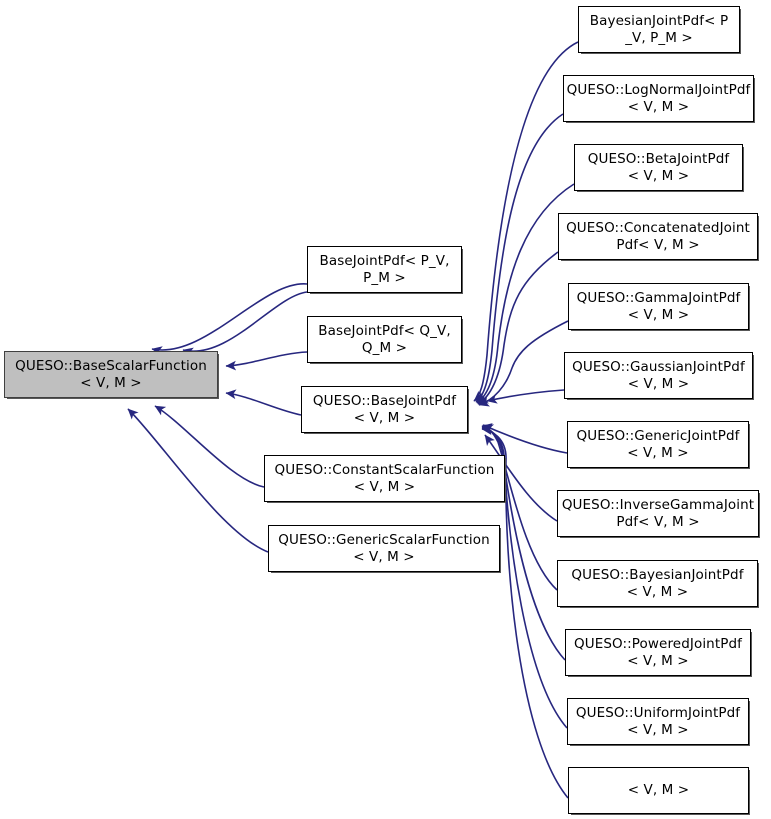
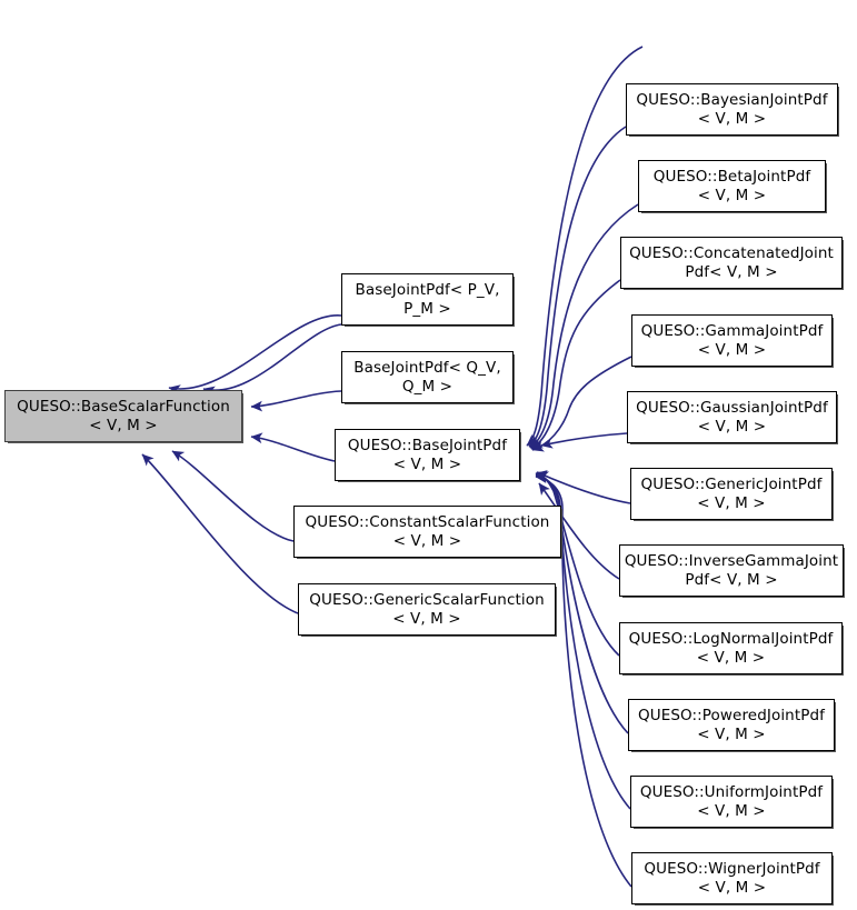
  QUESO::BaseScalarFunction
  < V, M >
  BaseJointPdf< P_V,
  P_M >
  BaseJointPdf< Q_V,
  Q_M >
  QUESO::BaseJointPdf
  < V, M >
  QUESO::ConstantScalarFunction
  < V, M >
  QUESO::GenericScalarFunction
  < V, M >
- BayesianJointPdf< P
- _V, P_M >
- QUESO::LogNormalJointPdf
+ QUESO::BayesianJointPdf
  < V, M >
  QUESO::BetaJointPdf
  < V, M >
  QUESO::ConcatenatedJoint
  Pdf< V, M >
  QUESO::GammaJointPdf
  < V, M >
  QUESO::GaussianJointPdf
  < V, M >
  QUESO::GenericJointPdf
  < V, M >
  QUESO::InverseGammaJoint
  Pdf< V, M >
- QUESO::BayesianJointPdf
+ QUESO::LogNormalJointPdf
  < V, M >
  QUESO::PoweredJointPdf
  < V, M >
  QUESO::UniformJointPdf
  < V, M >
+ QUESO::WignerJointPdf
  < V, M >
